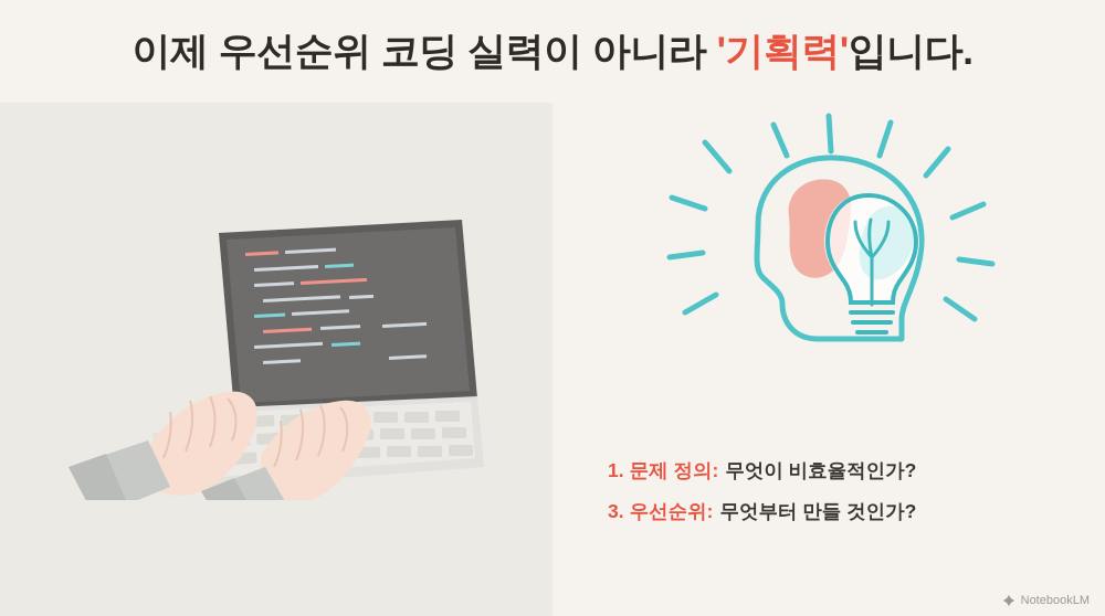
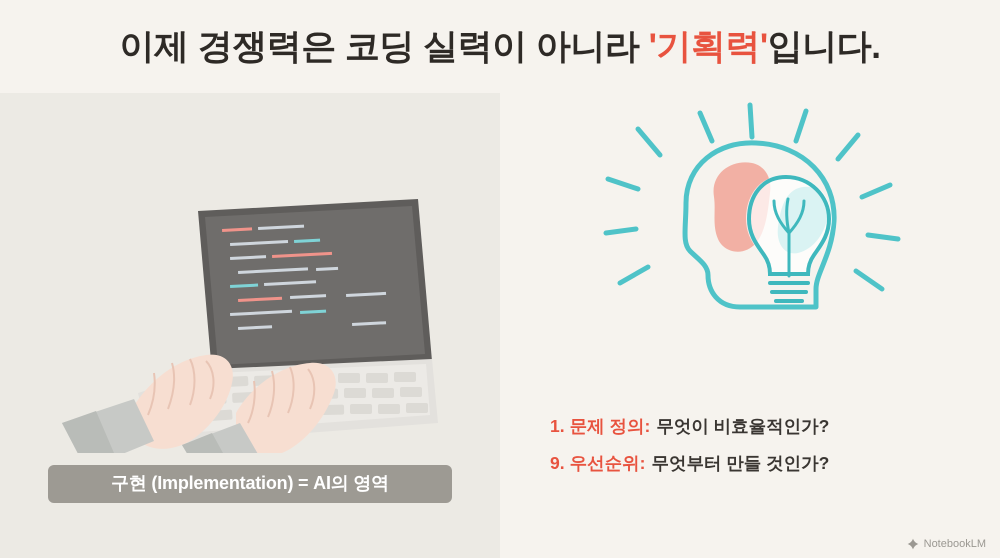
- 이제 우선순위 코딩 실력이 아니라 '기획력'입니다.
+ 이제 경쟁력은 코딩 실력이 아니라 '기획력'입니다.
+ 구현 (Implementation) = AI의 영역
  1.
  문제 정의:
  무엇이 비효율적인가?
- 3.
+ 9.
  우선순위:
  무엇부터 만들 것인가?
  NotebookLM
